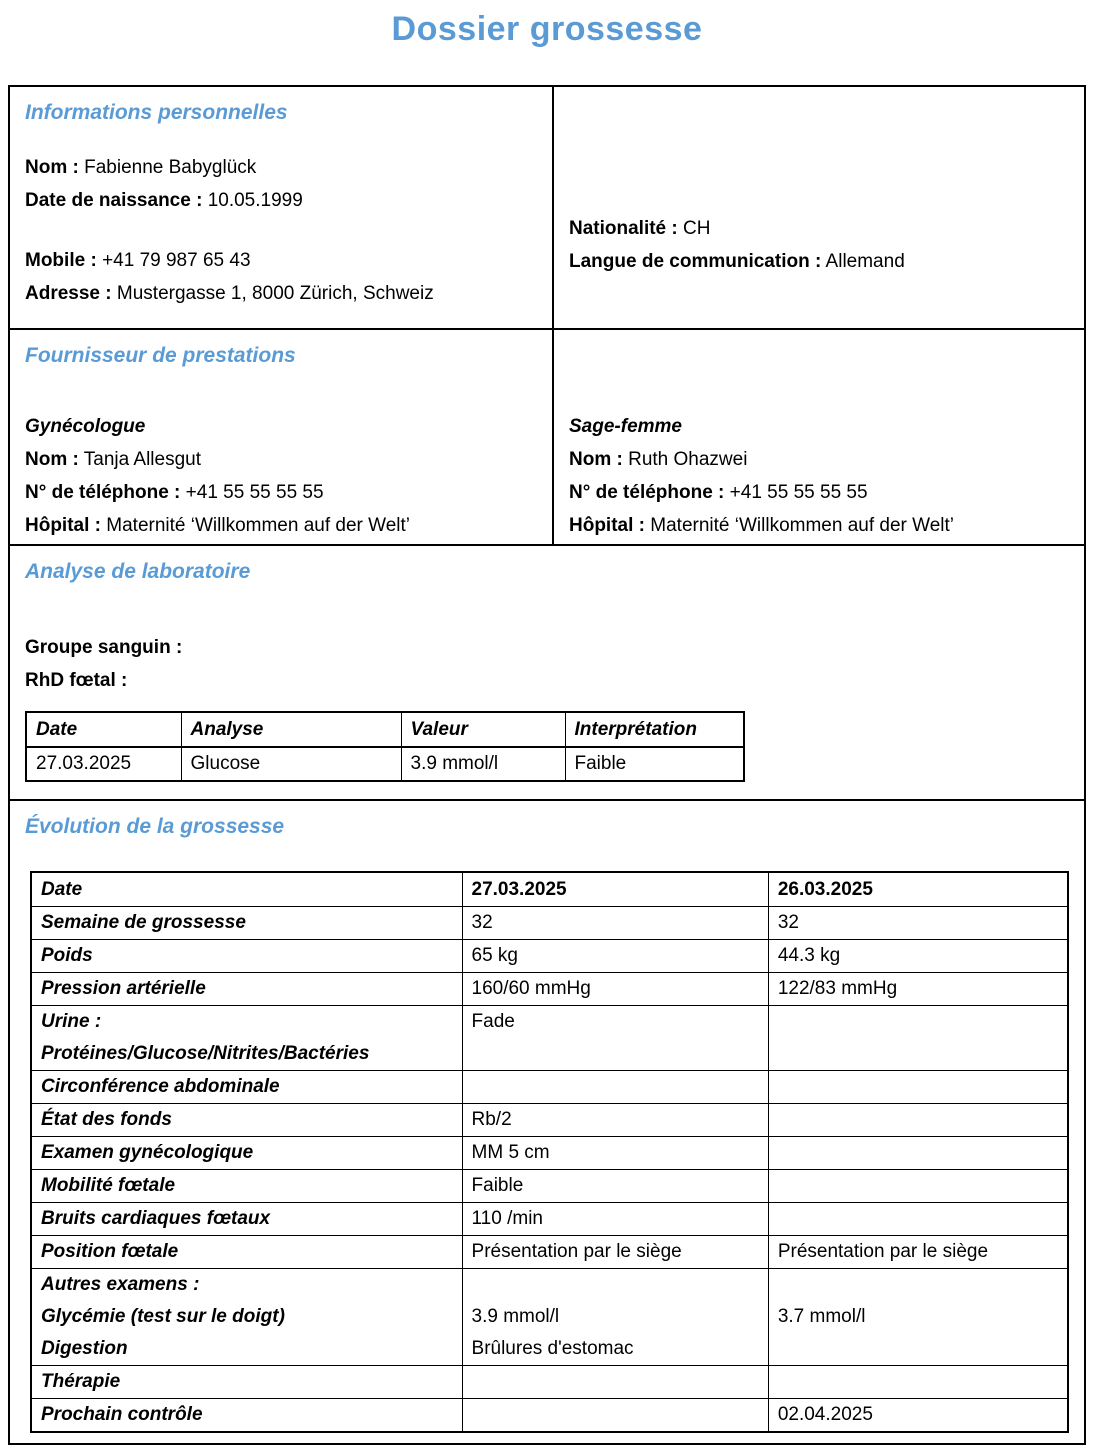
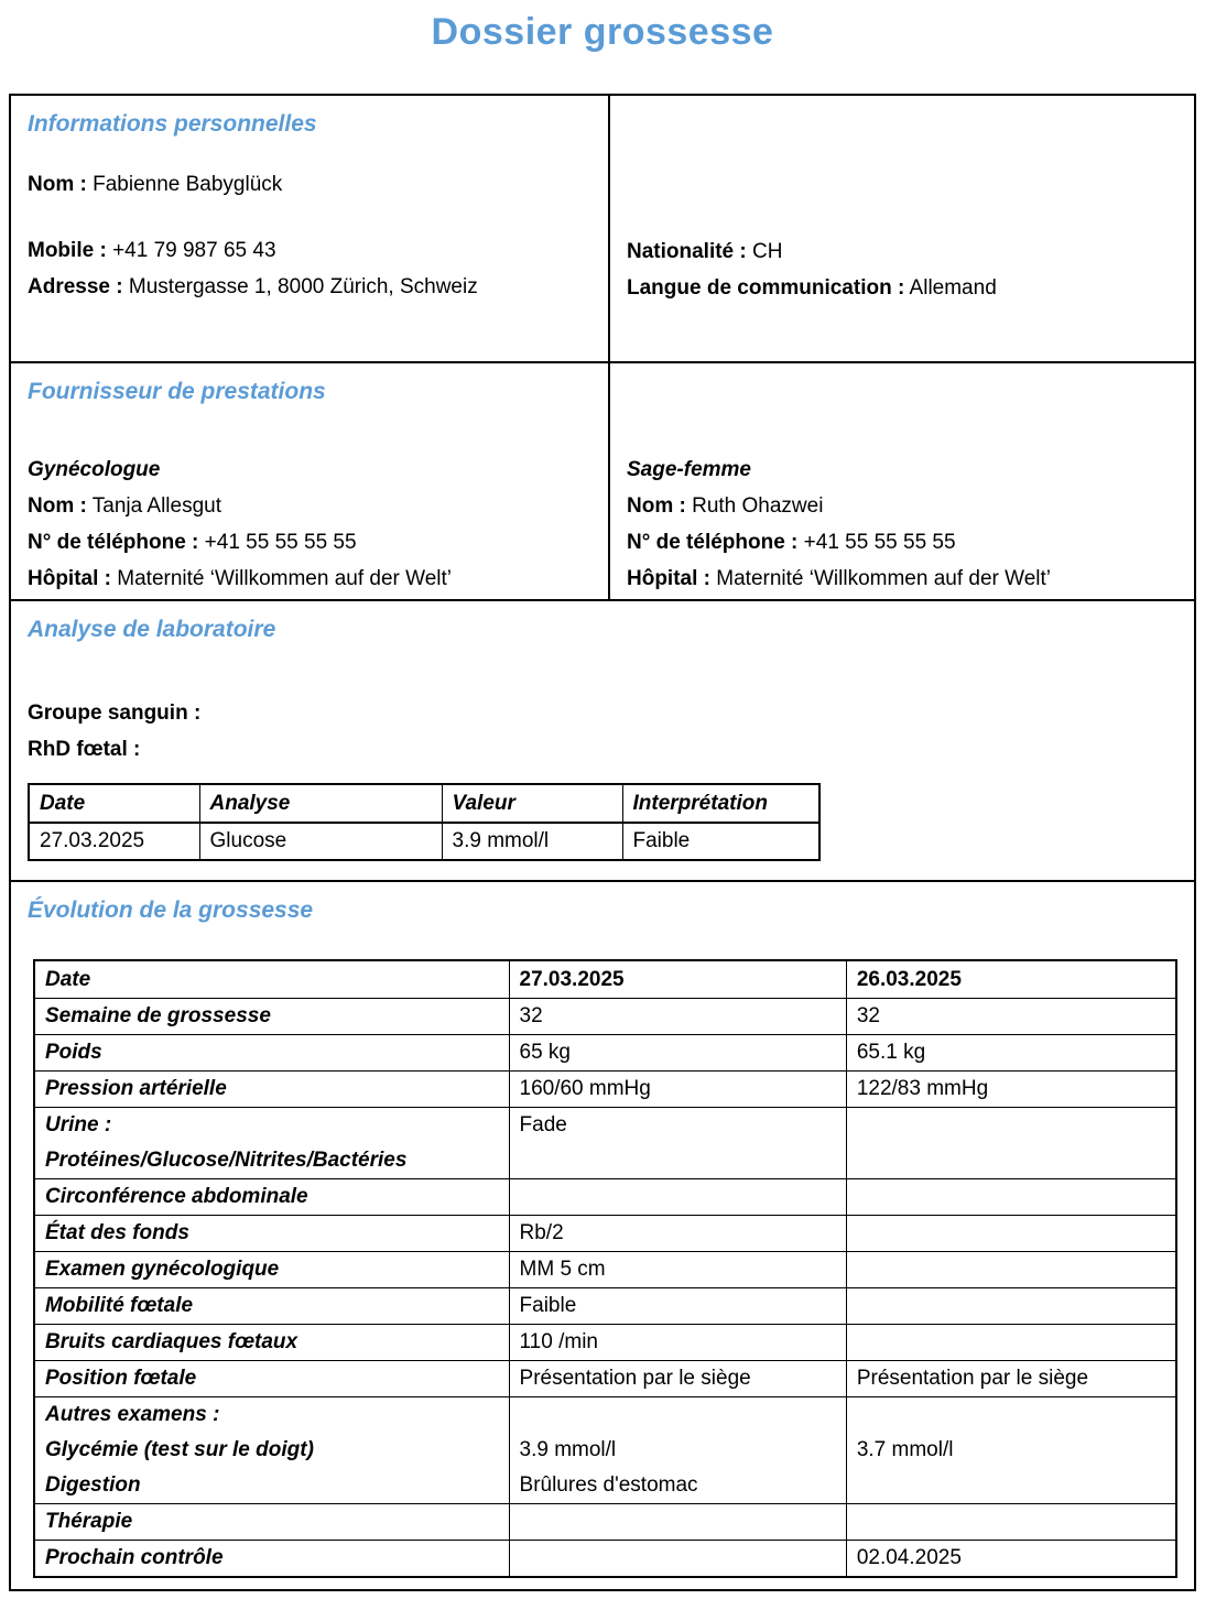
  Dossier grossesse
  Informations personnelles
  Nom : Fabienne Babyglück
- Date de naissance : 10.05.1999
  Mobile : +41 79 987 65 43
  Adresse : Mustergasse 1, 8000 Zürich, Schweiz
  Nationalité : CH
  Langue de communication : Allemand
  Fournisseur de prestations
  Gynécologue
  Nom : Tanja Allesgut
  N° de téléphone : +41 55 55 55 55
  Hôpital : Maternité ‘Willkommen auf der Welt’
  Sage-femme
  Nom : Ruth Ohazwei
  N° de téléphone : +41 55 55 55 55
  Hôpital : Maternité ‘Willkommen auf der Welt’
  Analyse de laboratoire
  Groupe sanguin :
  RhD fœtal :
  Date	Analyse	Valeur	Interprétation
  27.03.2025	Glucose	3.9 mmol/l	Faible
  Évolution de la grossesse
  Date	27.03.2025	26.03.2025
  Semaine de grossesse	32	32
- Poids	65 kg	44.3 kg
+ Poids	65 kg	65.1 kg
  Pression artérielle	160/60 mmHg	122/83 mmHg
  Urine :Protéines/Glucose/Nitrites/Bactéries	Fade
  Circonférence abdominale
  État des fonds	Rb/2
  Examen gynécologique	MM 5 cm
  Mobilité fœtale	Faible
  Bruits cardiaques fœtaux	110 /min
  Position fœtale	Présentation par le siège	Présentation par le siège
  Autres examens :Glycémie (test sur le doigt)Digestion	3.9 mmol/lBrûlures d'estomac	3.7 mmol/l
  Thérapie
  Prochain contrôle		02.04.2025
